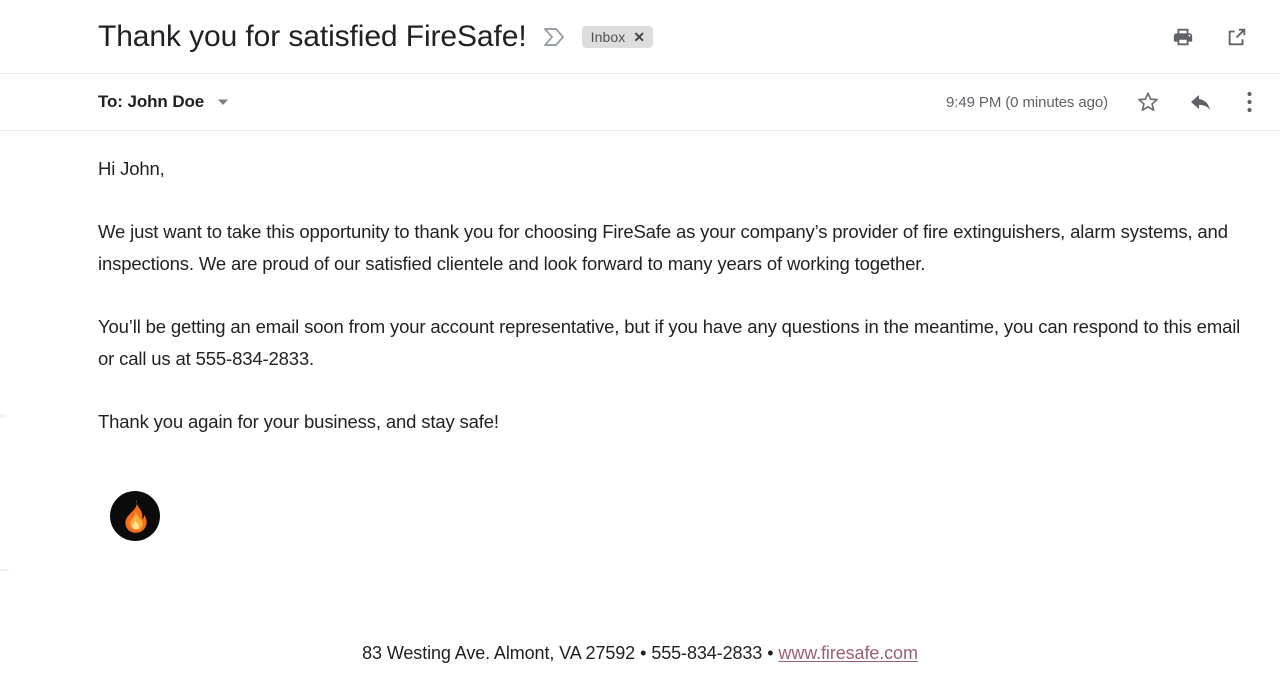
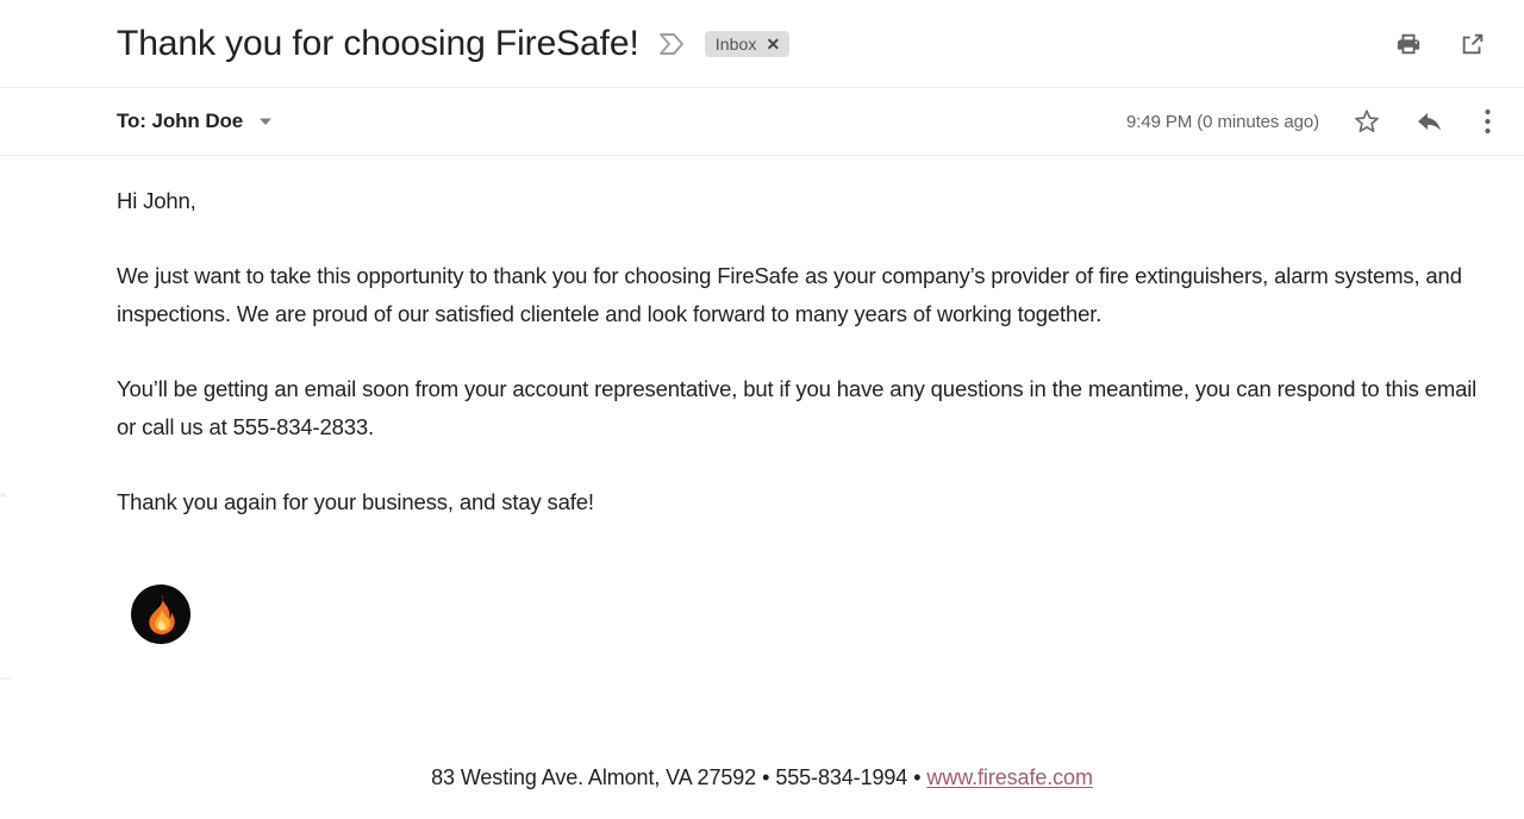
- Thank you for satisfied FireSafe!
+ Thank you for choosing FireSafe!
  Inbox
  ✕
  To: John Doe
  9:49 PM (0 minutes ago)
  Hi John,
  We just want to take this opportunity to thank you for choosing FireSafe as your company’s provider of fire extinguishers, alarm systems, and inspections. We are proud of our satisfied clientele and look forward to many years of working together.
  You’ll be getting an email soon from your account representative, but if you have any questions in the meantime, you can respond to this email or call us at 555-834-2833.
  Thank you again for your business, and stay safe!
- 83 Westing Ave. Almont, VA 27592 • 555-834-2833 • www.firesafe.com
+ 83 Westing Ave. Almont, VA 27592 • 555-834-1994 • www.firesafe.com
